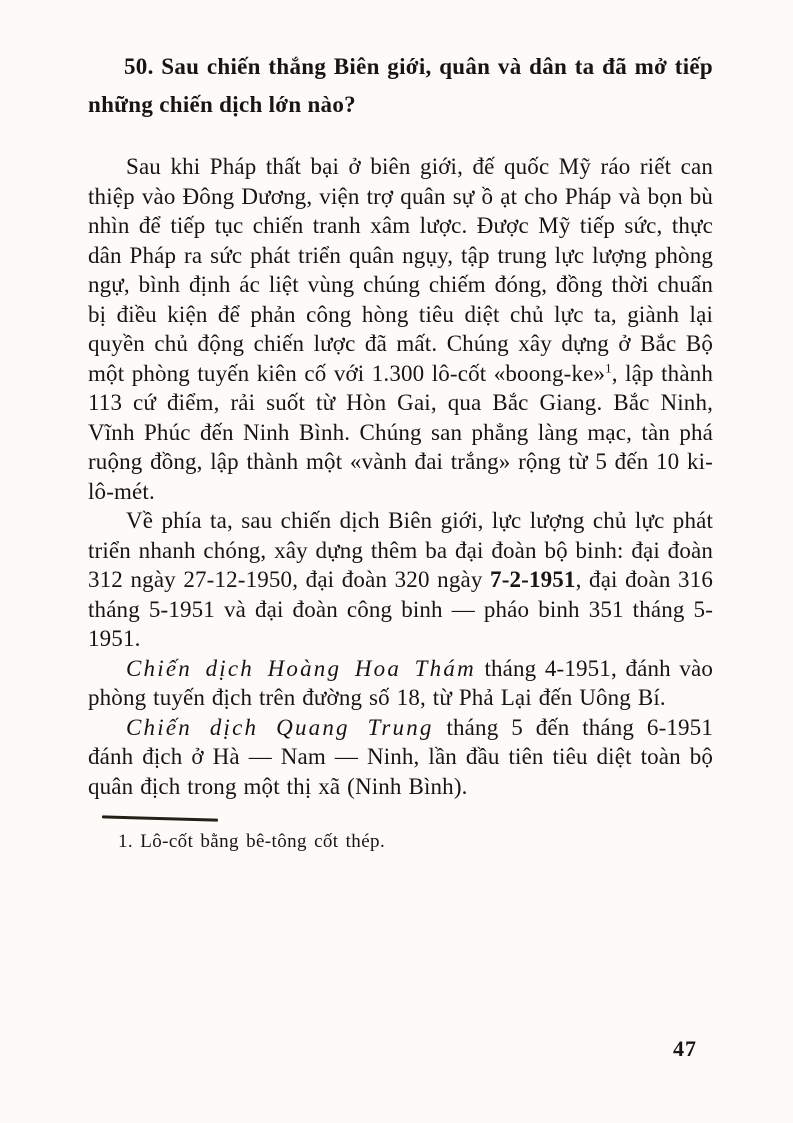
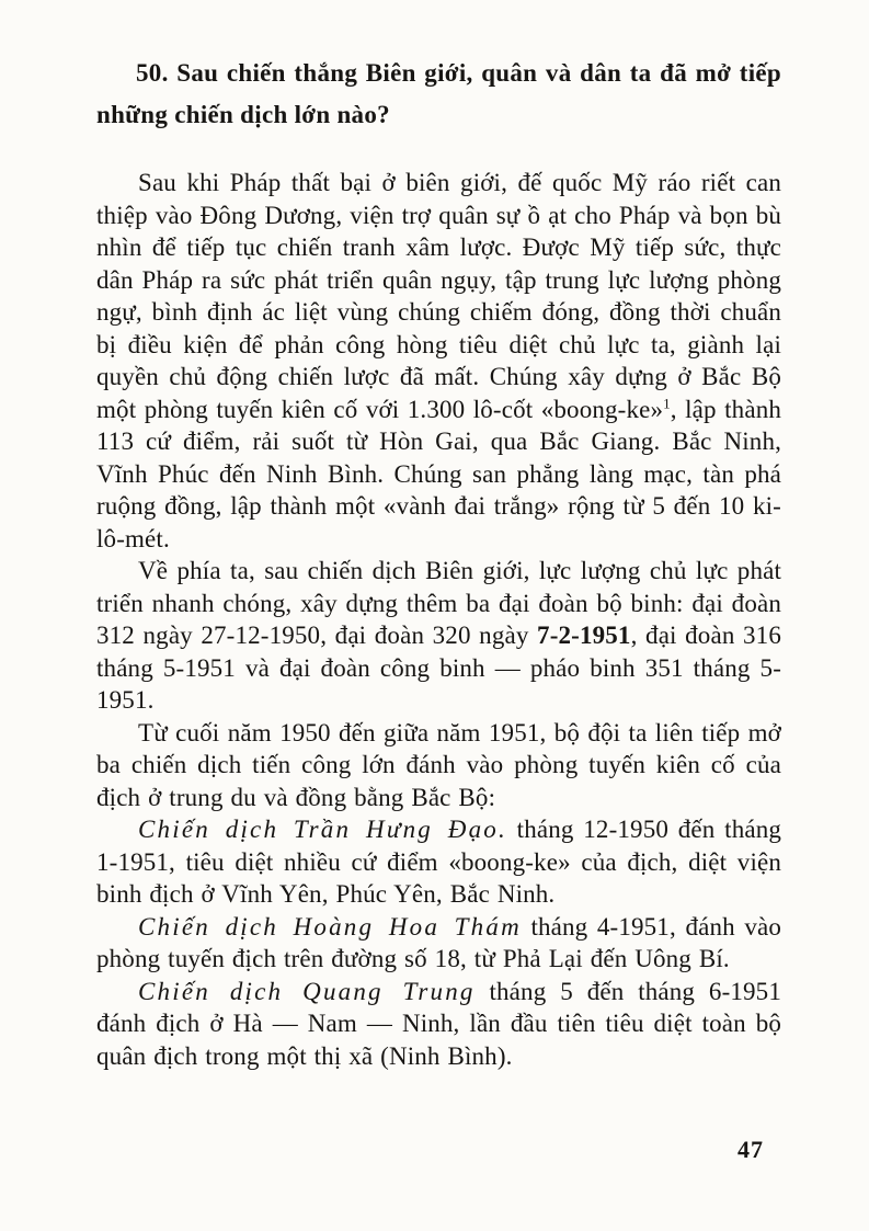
  50. Sau chiến thắng Biên giới, quân và dân ta đã mở tiếp những chiến dịch lớn nào?
  Sau khi Pháp thất bại ở biên giới, đế quốc Mỹ ráo riết can thiệp vào Đông Dương, viện trợ quân sự ồ ạt cho Pháp và bọn bù nhìn để tiếp tục chiến tranh xâm lược. Được Mỹ tiếp sức, thực dân Pháp ra sức phát triển quân ngụy, tập trung lực lượng phòng ngự, bình định ác liệt vùng chúng chiếm đóng, đồng thời chuẩn bị điều kiện để phản công hòng tiêu diệt chủ lực ta, giành lại quyền chủ động chiến lược đã mất. Chúng xây dựng ở Bắc Bộ một phòng tuyến kiên cố với 1.300 lô-cốt «boong-ke»1, lập thành 113 cứ điểm, rải suốt từ Hòn Gai, qua Bắc Giang. Bắc Ninh, Vĩnh Phúc đến Ninh Bình. Chúng san phẳng làng mạc, tàn phá ruộng đồng, lập thành một «vành đai trắng» rộng từ 5 đến 10 ki-lô-mét.
  Về phía ta, sau chiến dịch Biên giới, lực lượng chủ lực phát triển nhanh chóng, xây dựng thêm ba đại đoàn bộ binh: đại đoàn 312 ngày 27-12-1950, đại đoàn 320 ngày 7-2-1951, đại đoàn 316 tháng 5-1951 và đại đoàn công binh — pháo binh 351 tháng 5-1951.
+ Từ cuối năm 1950 đến giữa năm 1951, bộ đội ta liên tiếp mở ba chiến dịch tiến công lớn đánh vào phòng tuyến kiên cố của địch ở trung du và đồng bằng Bắc Bộ:
+ Chiến dịch Trần Hưng Đạo. tháng 12-1950 đến tháng 1-1951, tiêu diệt nhiều cứ điểm «boong-ke» của địch, diệt viện binh địch ở Vĩnh Yên, Phúc Yên, Bắc Ninh.
  Chiến dịch Hoàng Hoa Thám tháng 4-1951, đánh vào phòng tuyến địch trên đường số 18, từ Phả Lại đến Uông Bí.
  Chiến dịch Quang Trung tháng 5 đến tháng 6-1951 đánh địch ở Hà — Nam — Ninh, lần đầu tiên tiêu diệt toàn bộ quân địch trong một thị xã (Ninh Bình).
- 1. Lô-cốt bằng bê-tông cốt thép.
  47
